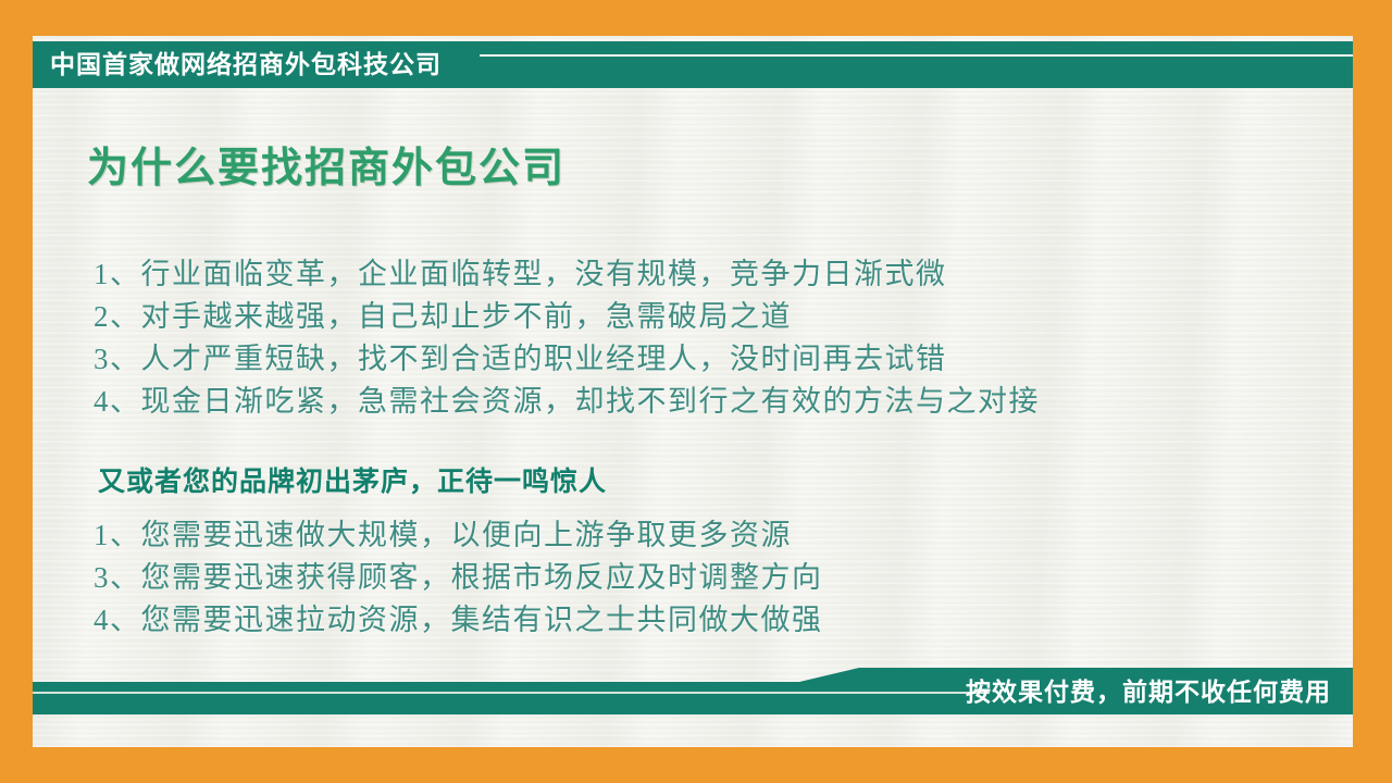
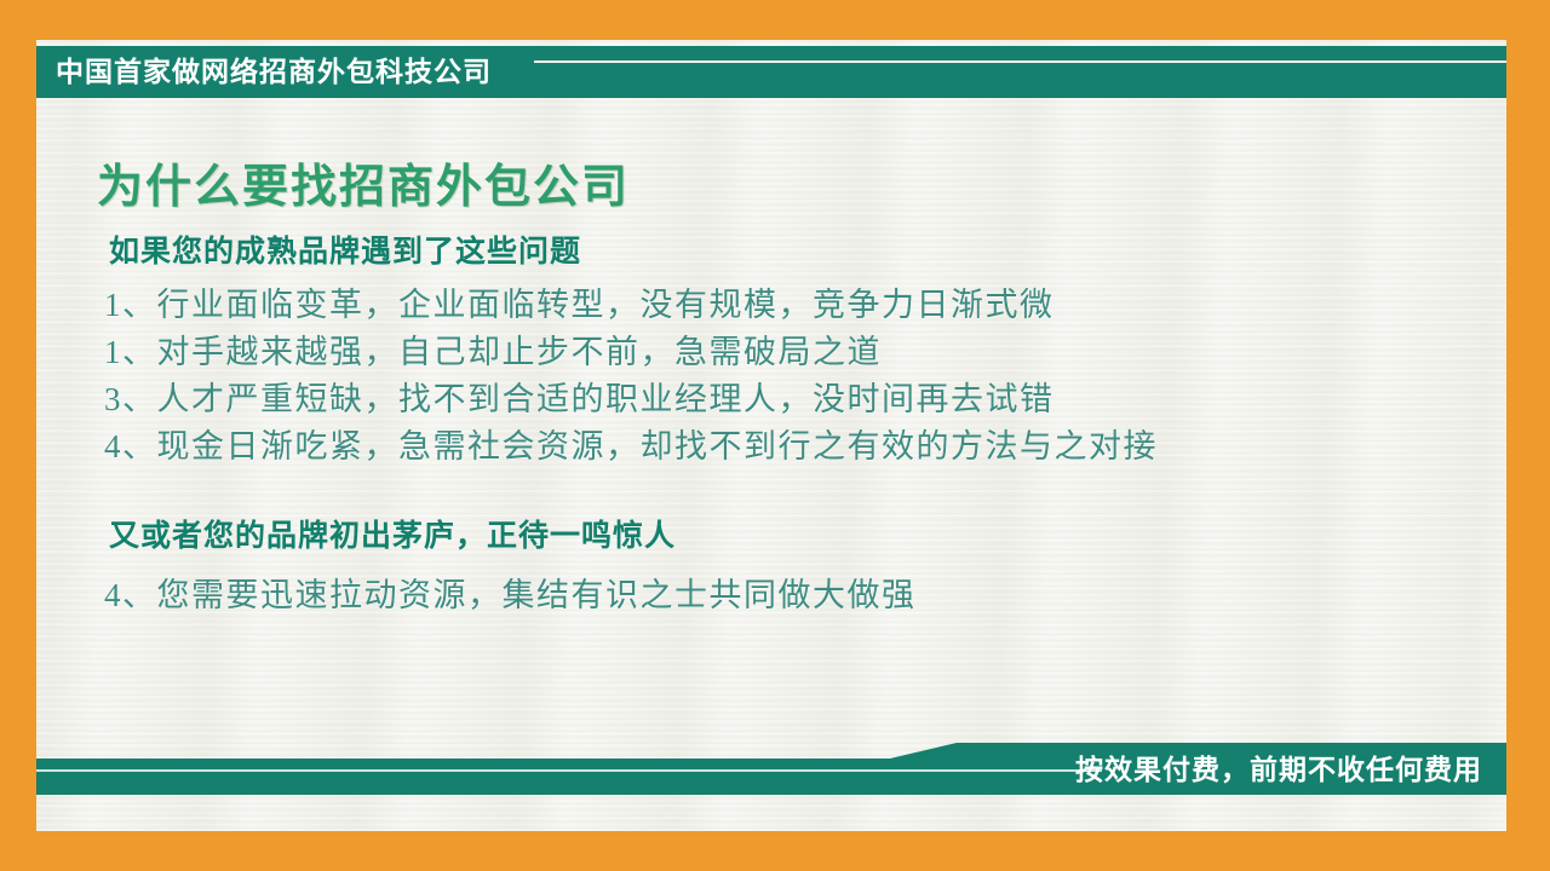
  中国首家做网络招商外包科技公司
  为什么要找招商外包公司
+ 如果您的成熟品牌遇到了这些问题
  1、行业面临变革，企业面临转型，没有规模，竞争力日渐式微
- 2、对手越来越强，自己却止步不前，急需破局之道
+ 1、对手越来越强，自己却止步不前，急需破局之道
  3、人才严重短缺，找不到合适的职业经理人，没时间再去试错
  4、现金日渐吃紧，急需社会资源，却找不到行之有效的方法与之对接
  又或者您的品牌初出茅庐，正待一鸣惊人
- 1、您需要迅速做大规模，以便向上游争取更多资源
- 3、您需要迅速获得顾客，根据市场反应及时调整方向
  4、您需要迅速拉动资源，集结有识之士共同做大做强
  按效果付费，前期不收任何费用
